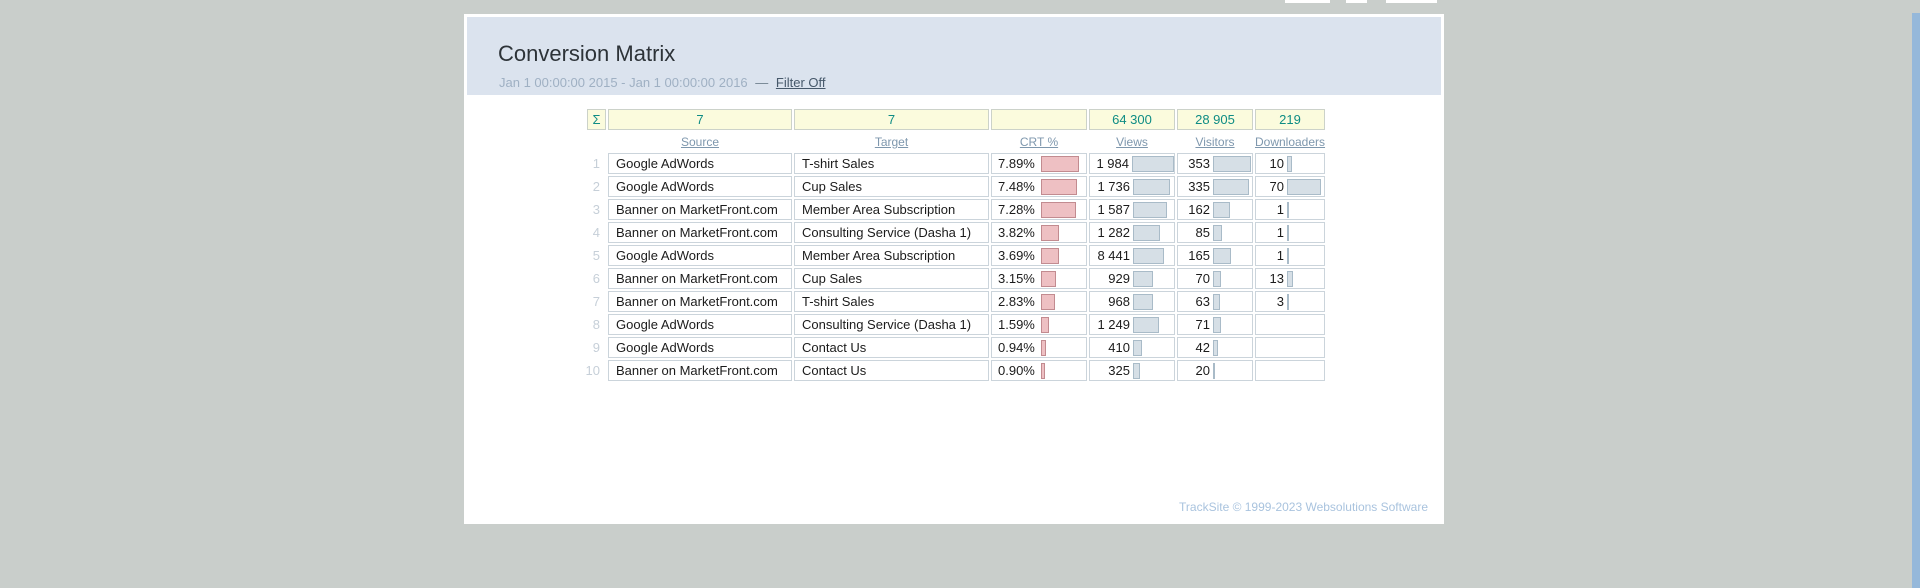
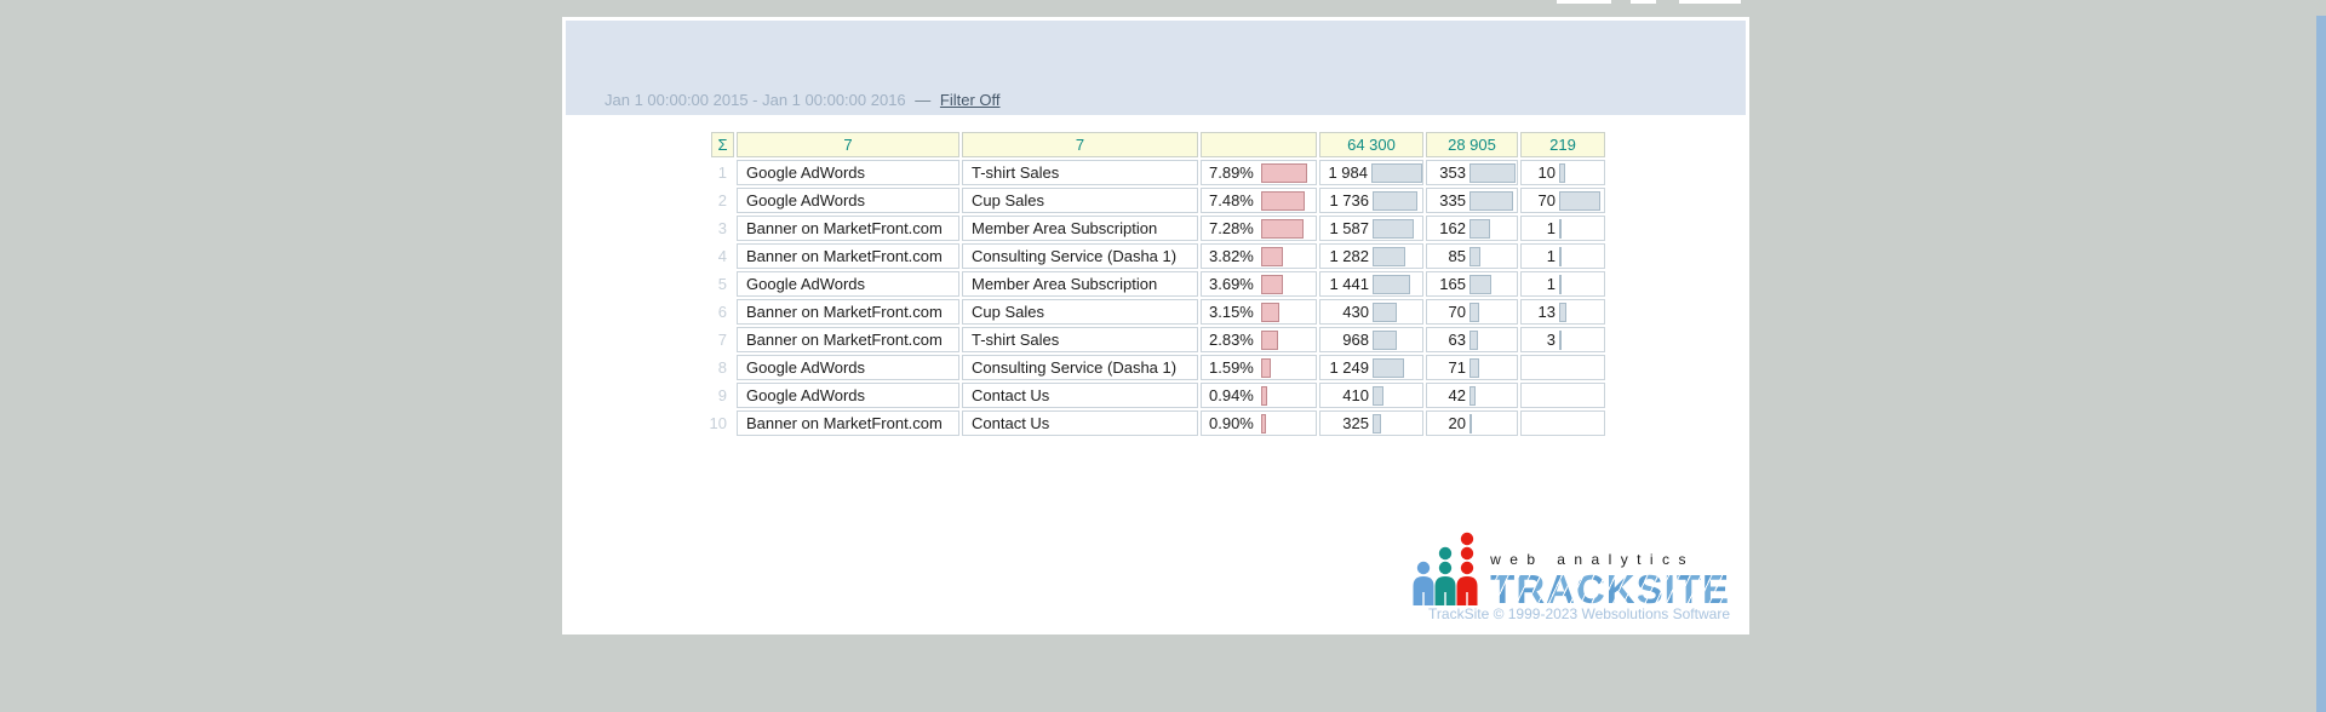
- Conversion Matrix
  Jan 1 00:00:00 2015 - Jan 1 00:00:00 2016 — Filter Off
  Σ
  7
  7
  64 300
  28 905
  219
- Source
- Target
- CRT %
- Views
- Visitors
- Downloaders
  1
  Google AdWords
  T-shirt Sales
  7.89%
  1 984
  353
  10
  2
  Google AdWords
  Cup Sales
  7.48%
  1 736
  335
  70
  3
  Banner on MarketFront.com
  Member Area Subscription
  7.28%
  1 587
  162
  1
  4
  Banner on MarketFront.com
  Consulting Service (Dasha 1)
  3.82%
  1 282
  85
  1
  5
  Google AdWords
  Member Area Subscription
  3.69%
- 8 441
+ 1 441
  165
  1
  6
  Banner on MarketFront.com
  Cup Sales
  3.15%
- 929
+ 430
  70
  13
  7
  Banner on MarketFront.com
  T-shirt Sales
  2.83%
  968
  63
  3
  8
  Google AdWords
  Consulting Service (Dasha 1)
  1.59%
  1 249
  71
  9
  Google AdWords
  Contact Us
  0.94%
  410
  42
  10
  Banner on MarketFront.com
  Contact Us
  0.90%
  325
  20
+ web analytics
+ TRACKSITE
  TrackSite © 1999-2023 Websolutions Software
